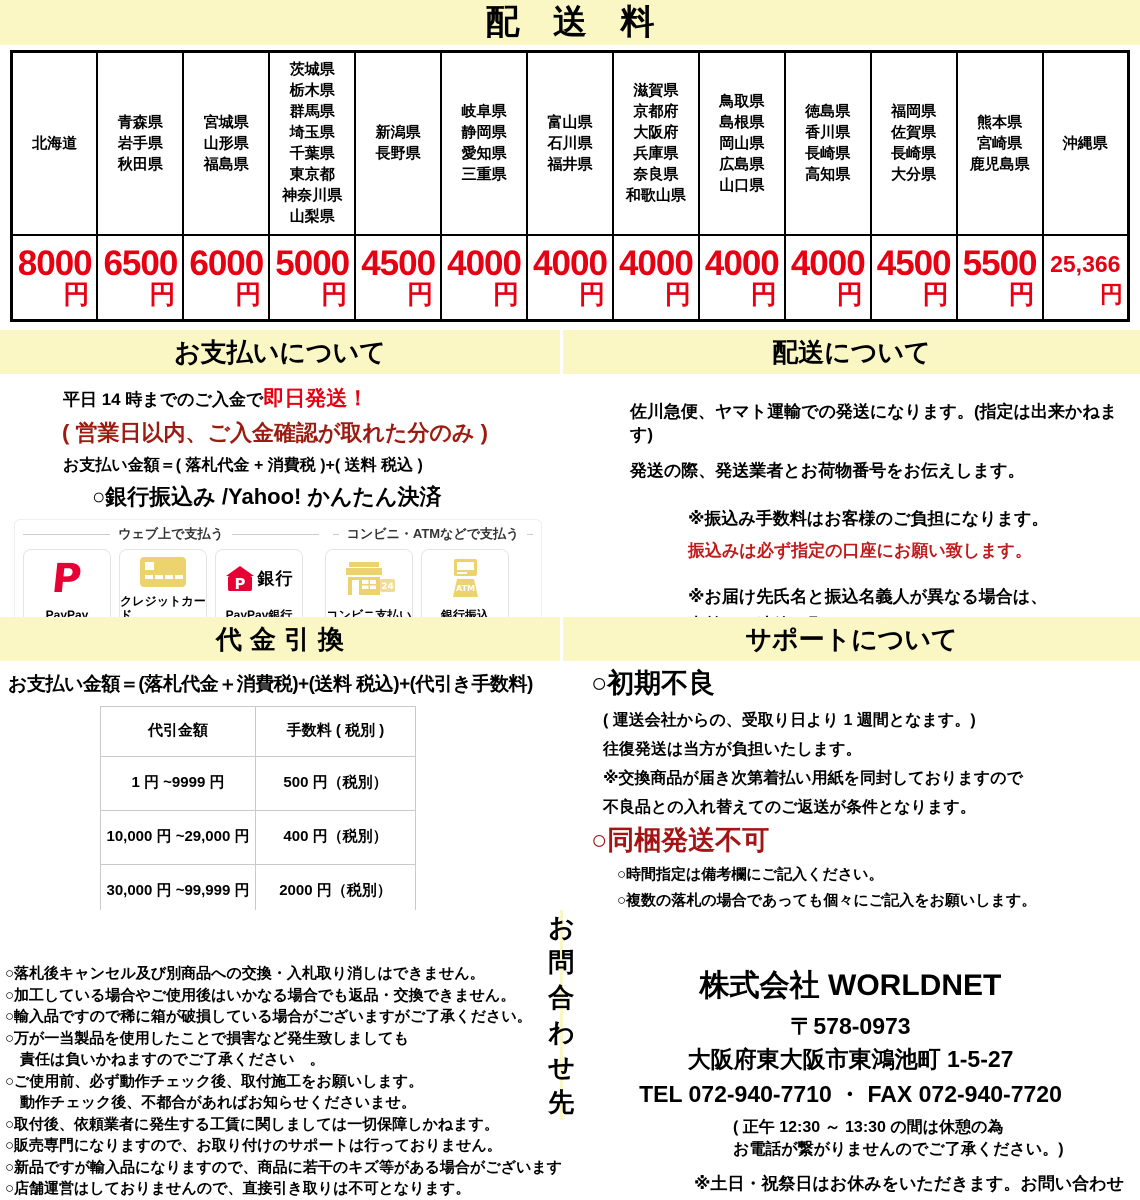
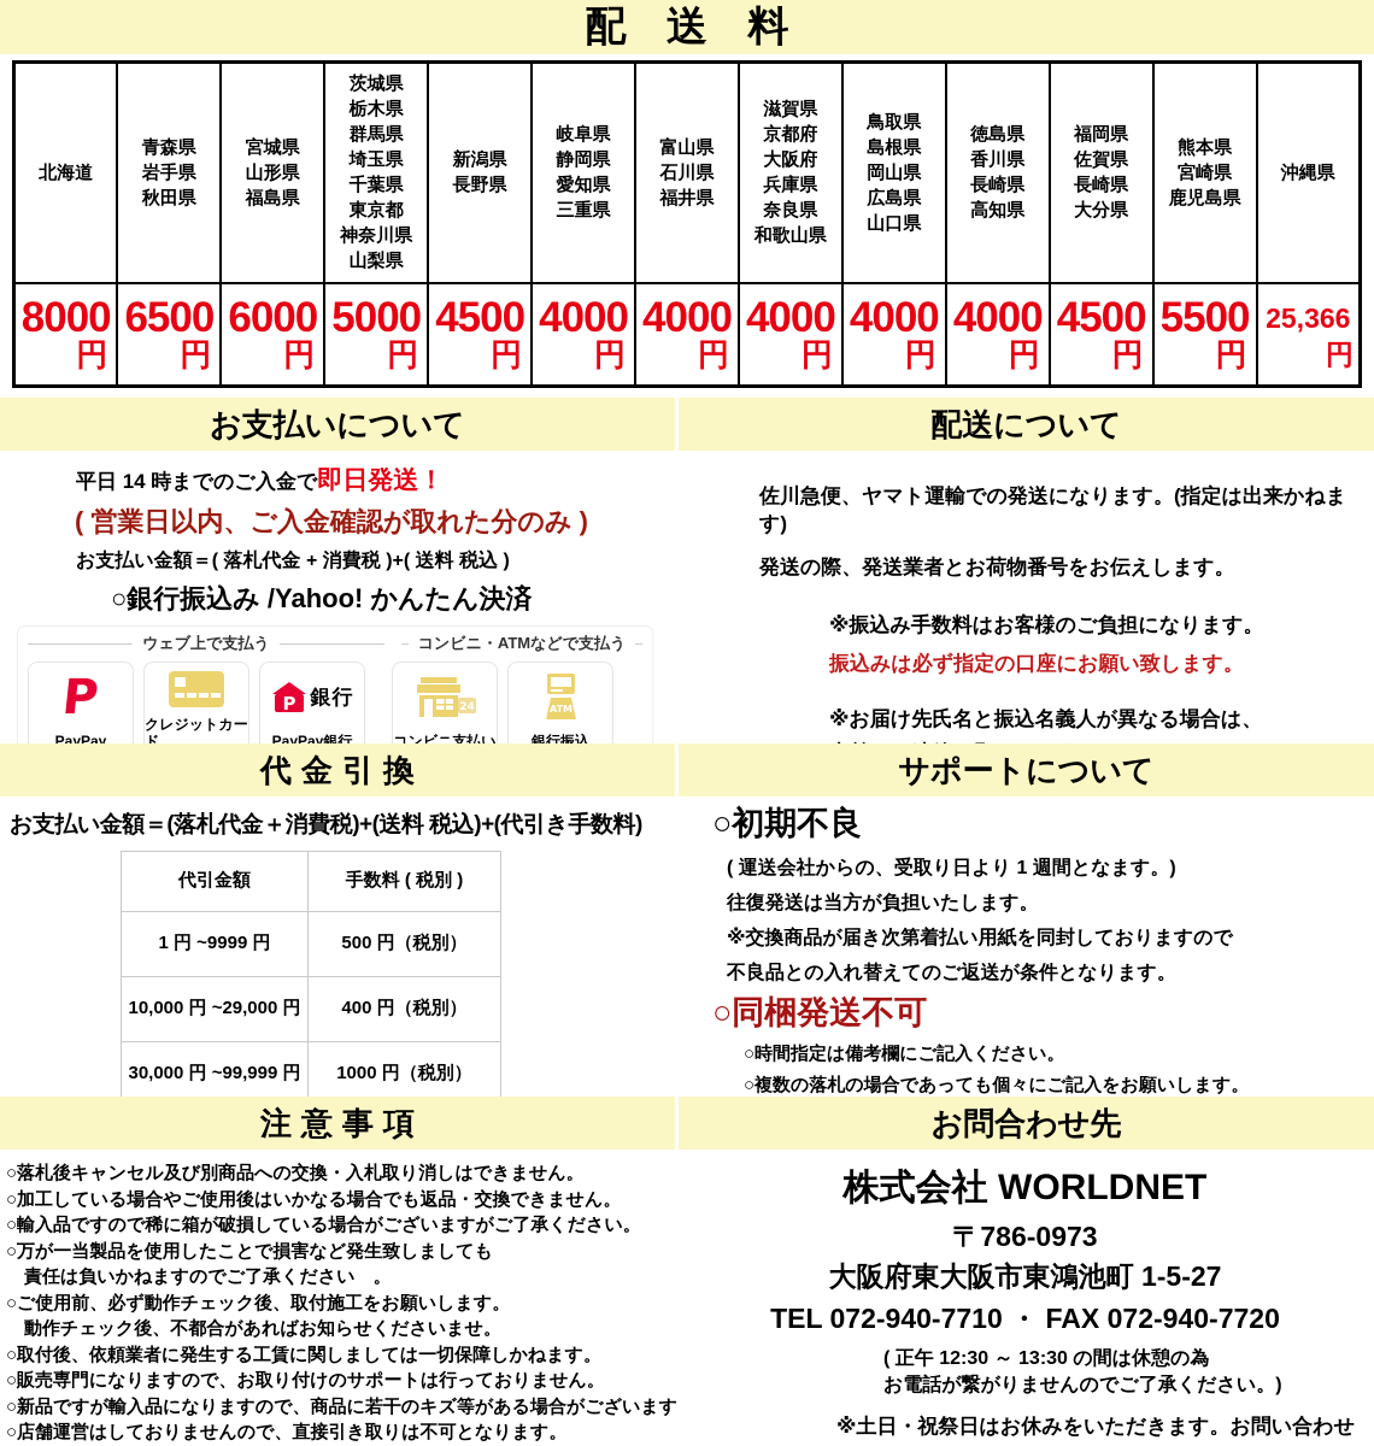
  配 送 料
  北海道	青森県岩手県秋田県	宮城県山形県福島県	茨城県栃木県群馬県埼玉県千葉県東京都神奈川県山梨県	新潟県長野県	岐阜県静岡県愛知県三重県	富山県石川県福井県	滋賀県京都府大阪府兵庫県奈良県和歌山県	鳥取県島根県岡山県広島県山口県	徳島県香川県長崎県高知県	福岡県佐賀県長崎県大分県	熊本県宮崎県鹿児島県	沖縄県
  8000円	6500円	6000円	5000円	4500円	4000円	4000円	4000円	4000円	4000円	4500円	5500円	25,366円
  お支払いについて
  配送について
  平日 14 時までのご入金で即日発送！
  ( 営業日以内、ご入金確認が取れた分のみ )
  お支払い金額＝( 落札代金 + 消費税 )+( 送料 税込 )
  ○銀行振込み /Yahoo! かんたん決済
  ウェブ上で支払う
  コンビニ・ATMなどで支払う
  PayPay
  クレジットカード
  P
  銀行
  PayPay銀行
  24
  コンビニ支払い
  ATM
  銀行振込
  佐川急便、ヤマト運輸での発送になります。(指定は出来かねます)
  発送の際、発送業者とお荷物番号をお伝えします。
  ※振込み手数料はお客様のご負担になります。
  振込みは必ず指定の口座にお願い致します。
  ※お届け先氏名と振込名義人が異なる場合は、
  代金引換
  サポートについて
  お支払い金額＝(落札代金＋消費税)+(送料 税込)+(代引き手数料)
  代引金額	手数料 ( 税別 )
  1 円 ~9999 円	500 円（税別）
  10,000 円 ~29,000 円	400 円（税別）
- 30,000 円 ~99,999 円	2000 円（税別）
+ 30,000 円 ~99,999 円	1000 円（税別）
  ○初期不良
  ( 運送会社からの、受取り日より 1 週間となます。)
  往復発送は当方が負担いたします。
  ※交換商品が届き次第着払い用紙を同封しておりますので
  不良品との入れ替えてのご返送が条件となります。
  ○同梱発送不可
  ○時間指定は備考欄にご記入ください。
  ○複数の落札の場合であっても個々にご記入をお願いします。
+ 注意事項
  お問合わせ先
  ○落札後キャンセル及び別商品への交換・入札取り消しはできません。
  ○加工している場合やご使用後はいかなる場合でも返品・交換できません。
  ○輸入品ですので稀に箱が破損している場合がございますがご了承ください。
  ○万が一当製品を使用したことで損害など発生致しましても
  責任は負いかねますのでご了承ください 。
  ○ご使用前、必ず動作チェック後、取付施工をお願いします。
  動作チェック後、不都合があればお知らせくださいませ。
  ○取付後、依頼業者に発生する工賃に関しましては一切保障しかねます。
  ○販売専門になりますので、お取り付けのサポートは行っておりません。
  ○新品ですが輸入品になりますので、商品に若干のキズ等がある場合がございます
  ○店舗運営はしておりませんので、直接引き取りは不可となります。
  株式会社 WORLDNET
- 〒578-0973
+ 〒786-0973
  大阪府東大阪市東鴻池町 1-5-27
  TEL 072-940-7710 ・ FAX 072-940-7720
  ( 正午 12:30 ～ 13:30 の間は休憩の為
  お電話が繋がりませんのでご了承ください。)
  ※土日・祝祭日はお休みをいただきます。お問い合わせ
